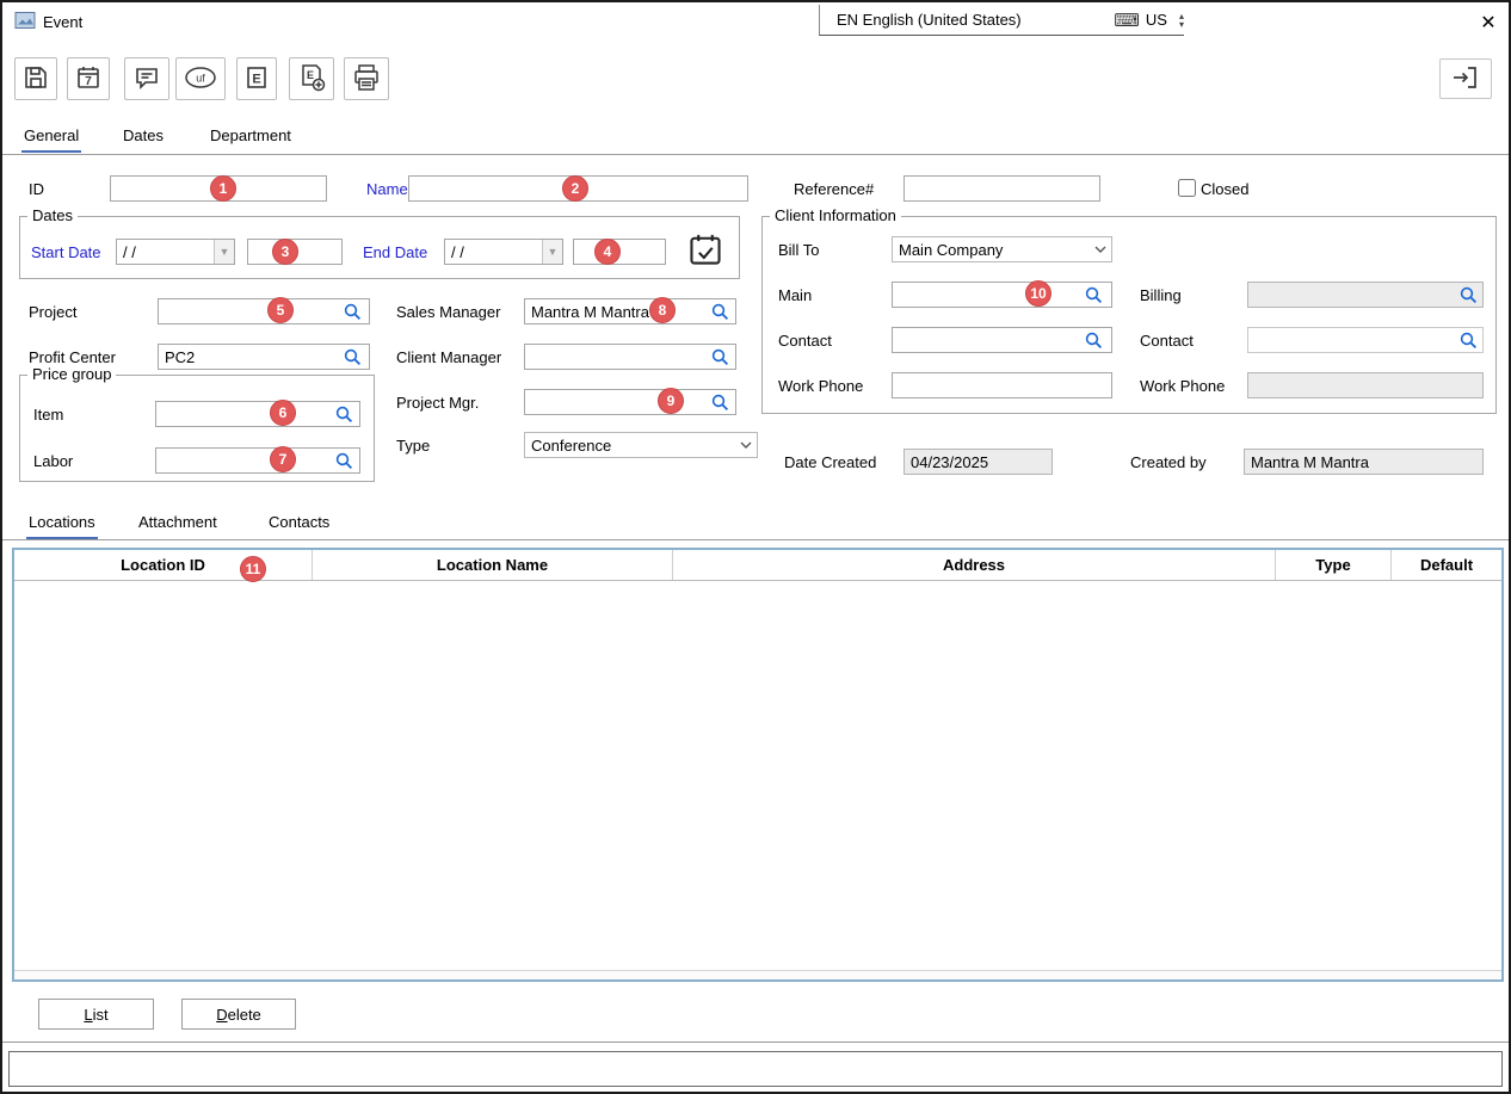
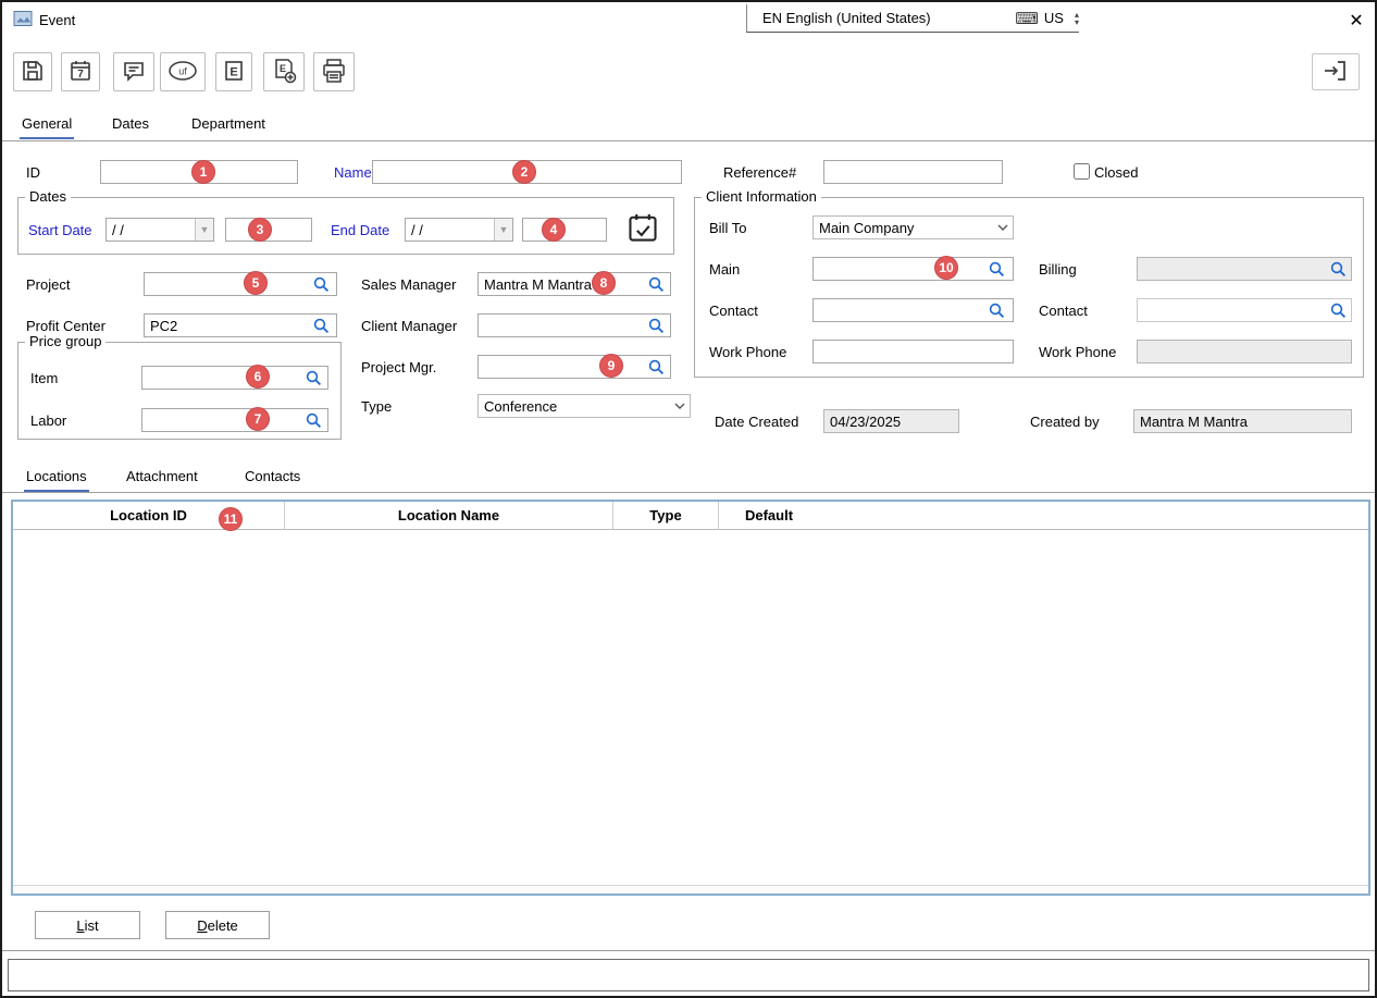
  Event
  EN English (United States)
  ⌨
  US
  ▴
  ▾
  ✕
  7
  uf
  E
  E
  General
  Dates
  Department
  ID
  Name
  Reference#
  Closed
  Dates
  Start Date
  / /
  ▼
  End Date
  / /
  ▼
  Client Information
  Bill To
  Main Company
  Main
  Billing
  Contact
  Contact
  Work Phone
  Work Phone
  Project
  Sales Manager
  Mantra M Mantra
  Profit Center
  PC2
  Client Manager
  Price group
  Item
  Labor
  Project Mgr.
  Type
  Conference
  Date Created
  04/23/2025
  Created by
  Mantra M Mantra
  Locations
  Attachment
  Contacts
  Location ID
  Location Name
- Address
  Type
  Default
  L
  ist
  D
  elete
  1
  2
  3
  4
  5
  6
  7
  8
  9
  10
  11
